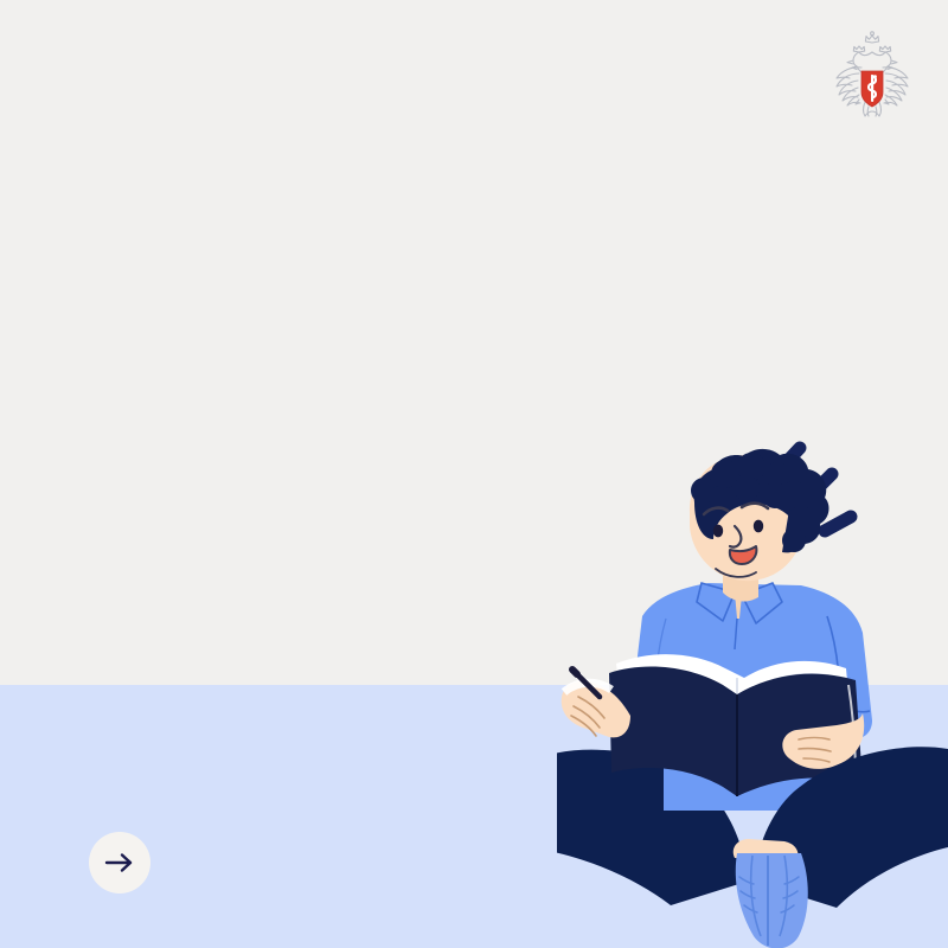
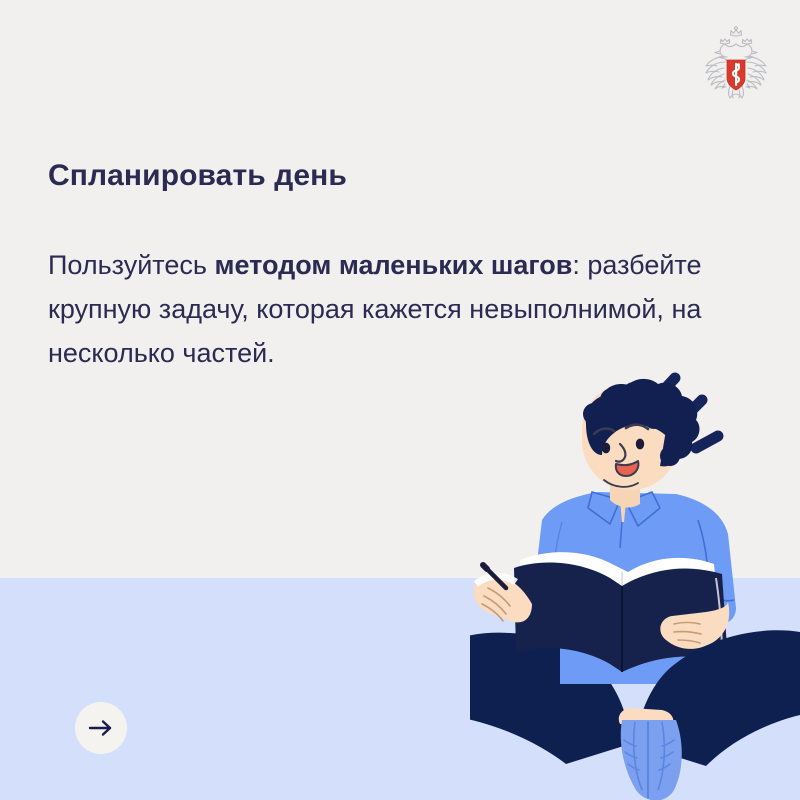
+ Спланировать день
+ Пользуйтесь методом маленьких шагов: разбейте крупную задачу, которая кажется невыполнимой, на несколько частей.
